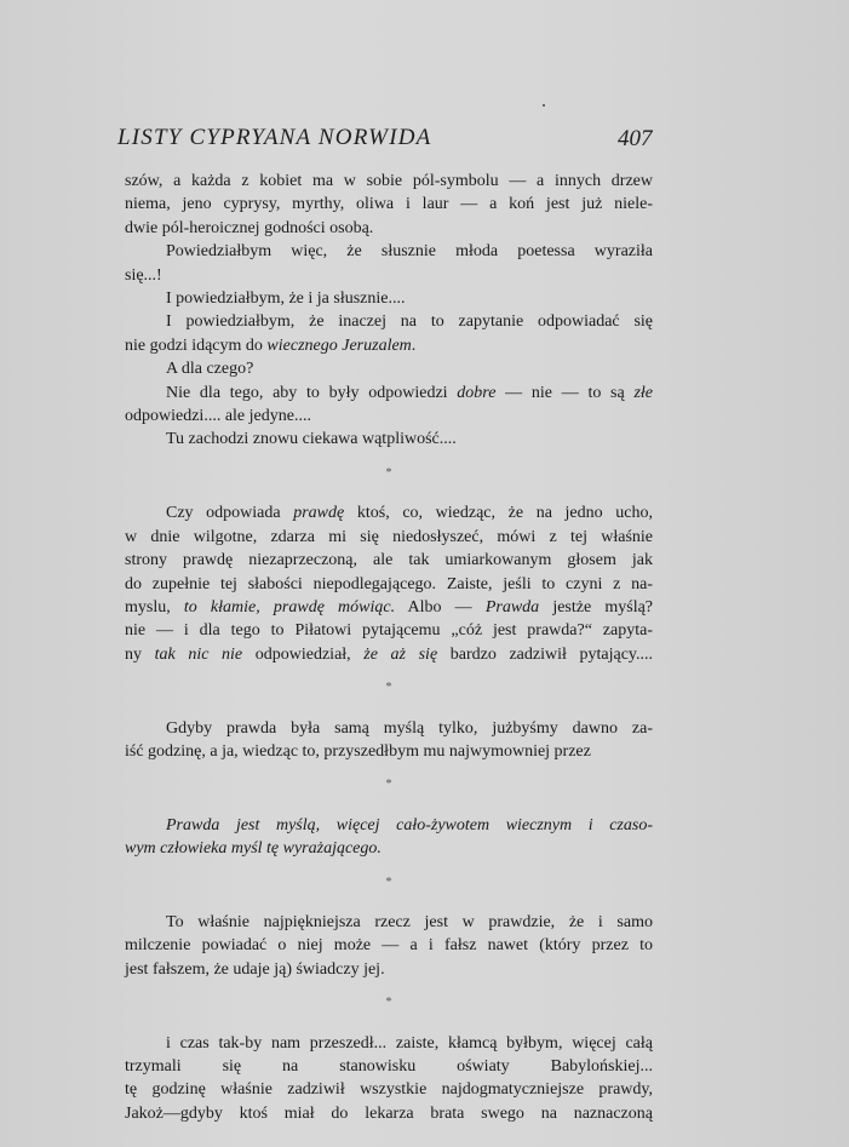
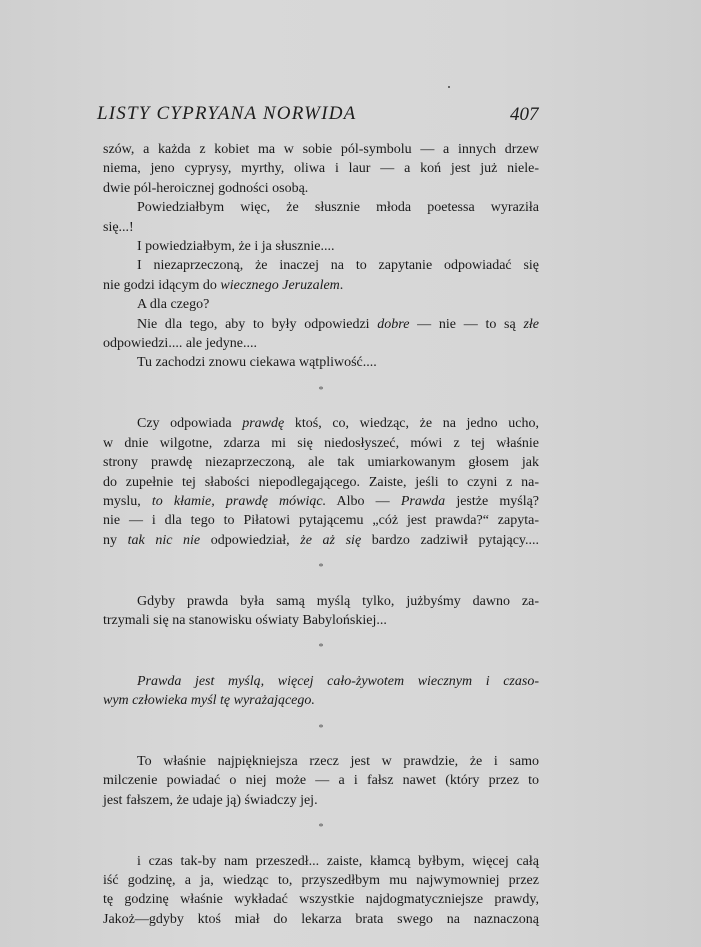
  LISTY CYPRYANA NORWIDA
  407
  szów, a każda z kobiet ma w sobie pól-symbolu — a innych drzew
  niema, jeno cyprysy, myrthy, oliwa i laur — a koń jest już niele-
  dwie pól-heroicznej godności osobą.
  Powiedziałbym więc, że słusznie młoda poetessa wyraziła
  się...!
  I powiedziałbym, że i ja słusznie....
- I powiedziałbym, że inaczej na to zapytanie odpowiadać się
+ I niezaprzeczoną, że inaczej na to zapytanie odpowiadać się
  nie godzi idącym do wiecznego Jeruzalem.
  A dla czego?
  Nie dla tego, aby to były odpowiedzi dobre — nie — to są złe
  odpowiedzi.... ale jedyne....
  Tu zachodzi znowu ciekawa wątpliwość....
  *
  Czy odpowiada prawdę ktoś, co, wiedząc, że na jedno ucho,
  w dnie wilgotne, zdarza mi się niedosłyszeć, mówi z tej właśnie
  strony prawdę niezaprzeczoną, ale tak umiarkowanym głosem jak
  do zupełnie tej słabości niepodlegającego. Zaiste, jeśli to czyni z na-
  myslu, to kłamie, prawdę mówiąc. Albo — Prawda jestże myślą?
  nie — i dla tego to Piłatowi pytającemu „cóż jest prawda?“ zapyta-
  ny tak nic nie odpowiedział, że aż się bardzo zadziwił pytający....
  *
  Gdyby prawda była samą myślą tylko, jużbyśmy dawno za-
- iść godzinę, a ja, wiedząc to, przyszedłbym mu najwymowniej przez
+ trzymali się na stanowisku oświaty Babylońskiej...
  *
  Prawda jest myślą, więcej cało-żywotem wiecznym i czaso-
  wym człowieka myśl tę wyrażającego.
  *
  To właśnie najpiękniejsza rzecz jest w prawdzie, że i samo
  milczenie powiadać o niej może — a i fałsz nawet (który przez to
  jest fałszem, że udaje ją) świadczy jej.
  *
  i czas tak-by nam przeszedł... zaiste, kłamcą byłbym, więcej całą
- trzymali się na stanowisku oświaty Babylońskiej...
+ iść godzinę, a ja, wiedząc to, przyszedłbym mu najwymowniej przez
- tę godzinę właśnie zadziwił wszystkie najdogmatyczniejsze prawdy,
+ tę godzinę właśnie wykładać wszystkie najdogmatyczniejsze prawdy,
  Jakoż—gdyby ktoś miał do lekarza brata swego na naznaczoną
